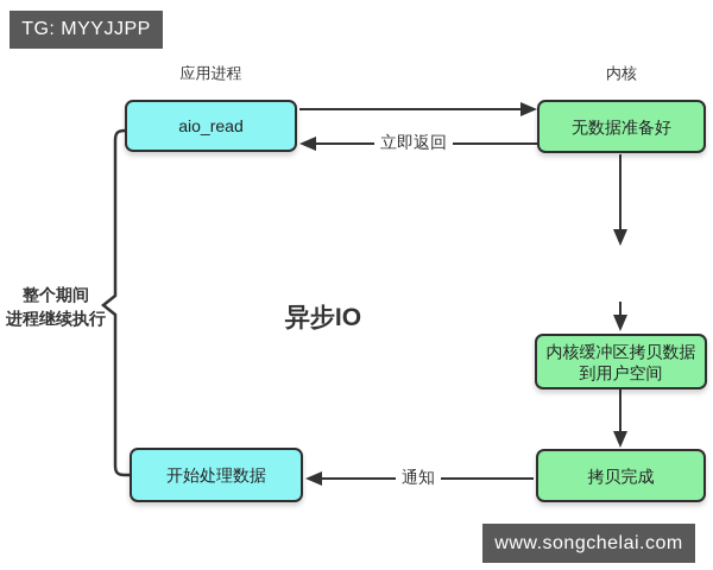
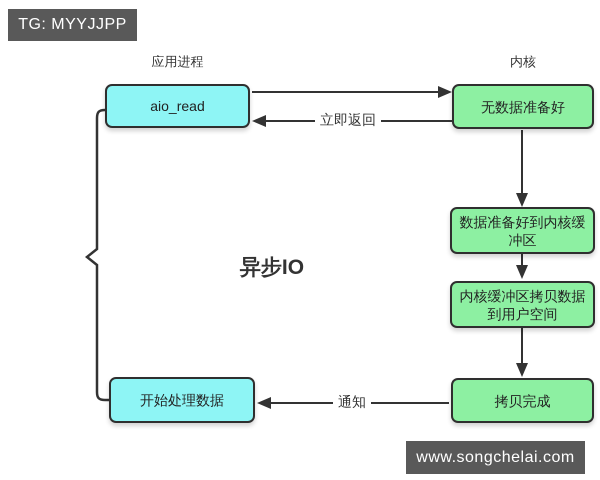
  TG: MYYJJPP
  www.songchelai.com
  应用进程
  内核
  aio_read
  无数据准备好
+ 数据准备好到内核缓
+ 冲区
  内核缓冲区拷贝数据
  到用户空间
  拷贝完成
  开始处理数据
  立即返回
  通知
  异步IO
- 整个期间
- 进程继续执行
